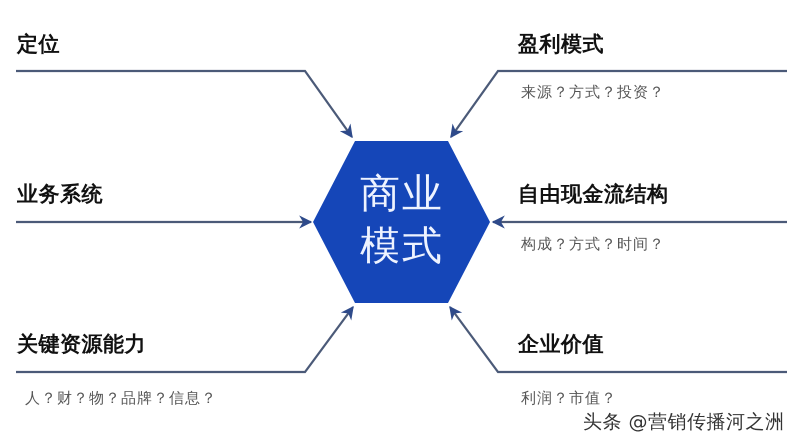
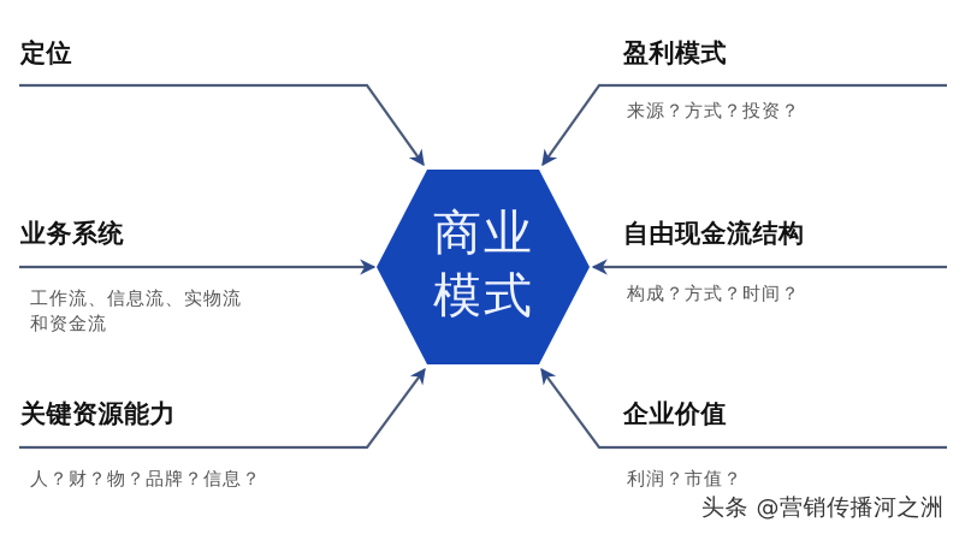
  商业
  模式
  定位
  业务系统
+ 工作流、信息流、实物流
+ 和资金流
  关键资源能力
  人？财？物？品牌？信息？
  盈利模式
  来源？方式？投资？
  自由现金流结构
  构成？方式？时间？
  企业价值
  利润？市值？
  头条 @营销传播河之洲
